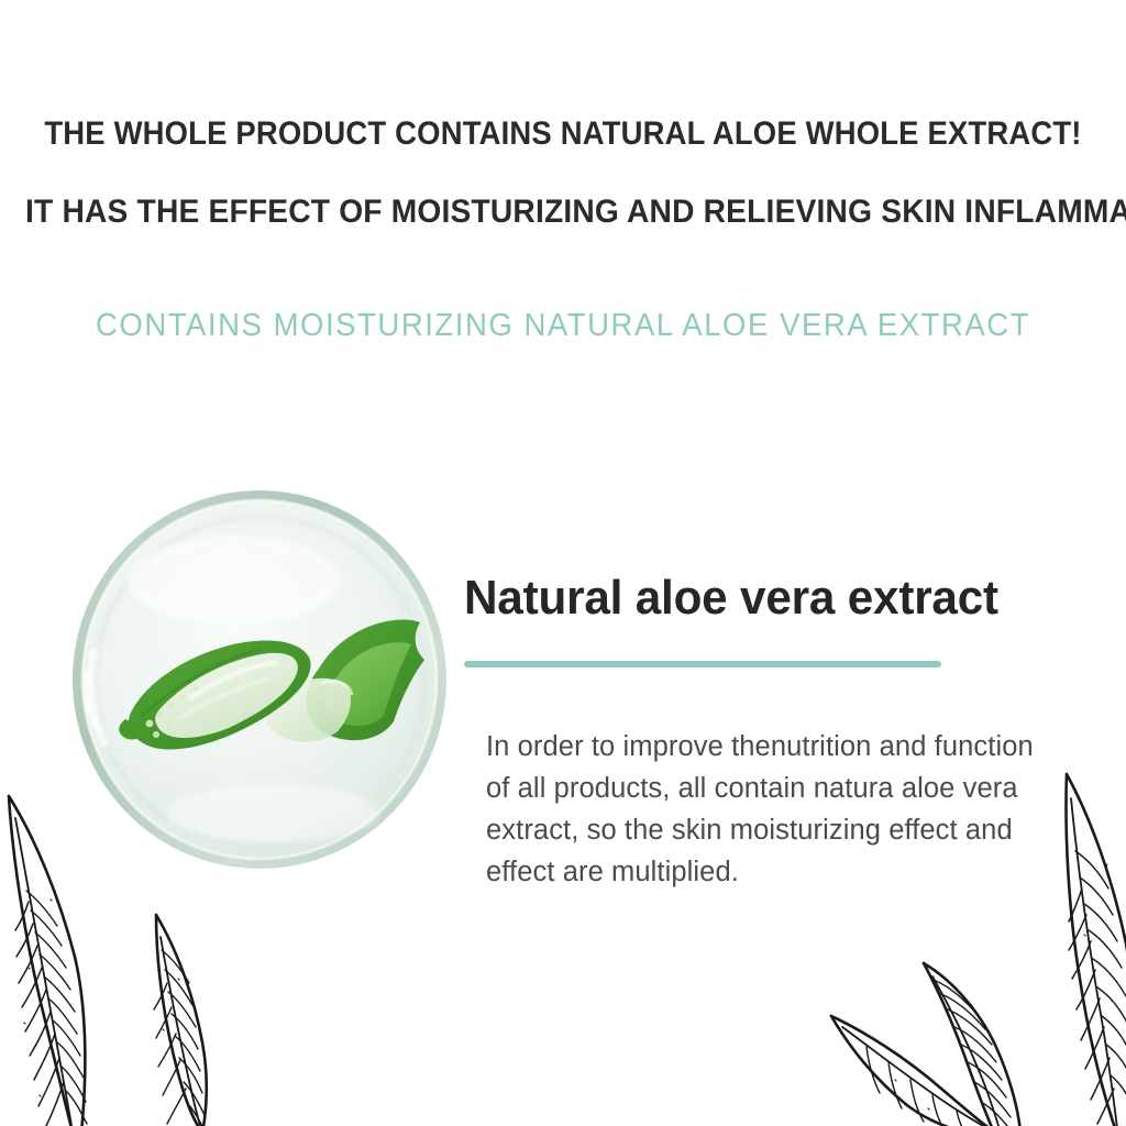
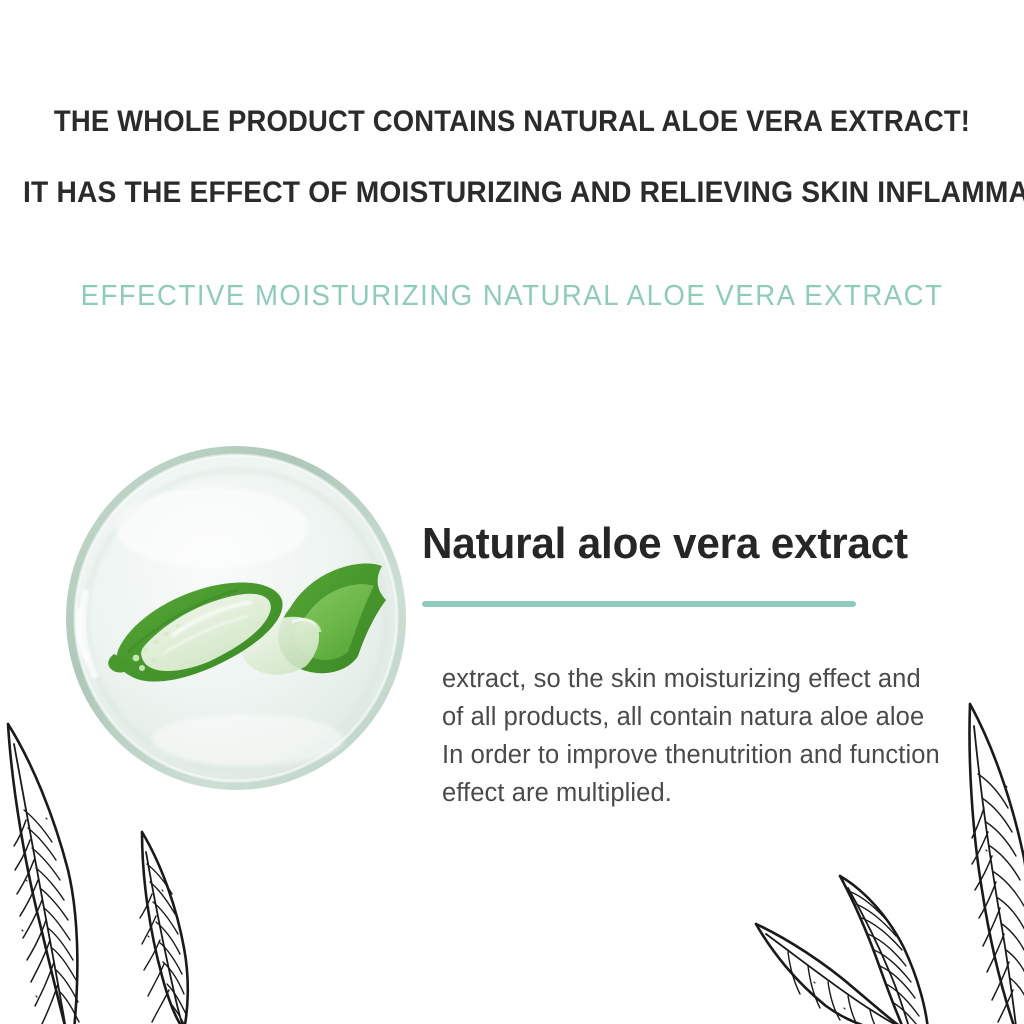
- THE WHOLE PRODUCT CONTAINS NATURAL ALOE WHOLE EXTRACT!
+ THE WHOLE PRODUCT CONTAINS NATURAL ALOE VERA EXTRACT!
  IT HAS THE EFFECT OF MOISTURIZING AND RELIEVING SKIN INFLAMMA
- CONTAINS MOISTURIZING NATURAL ALOE VERA EXTRACT
+ EFFECTIVE MOISTURIZING NATURAL ALOE VERA EXTRACT
  Natural aloe vera extract
- In order to improve thenutrition and function
+ extract, so the skin moisturizing effect and
- of all products, all contain natura aloe vera
+ of all products, all contain natura aloe aloe
- extract, so the skin moisturizing effect and
+ In order to improve thenutrition and function
  effect are multiplied.
